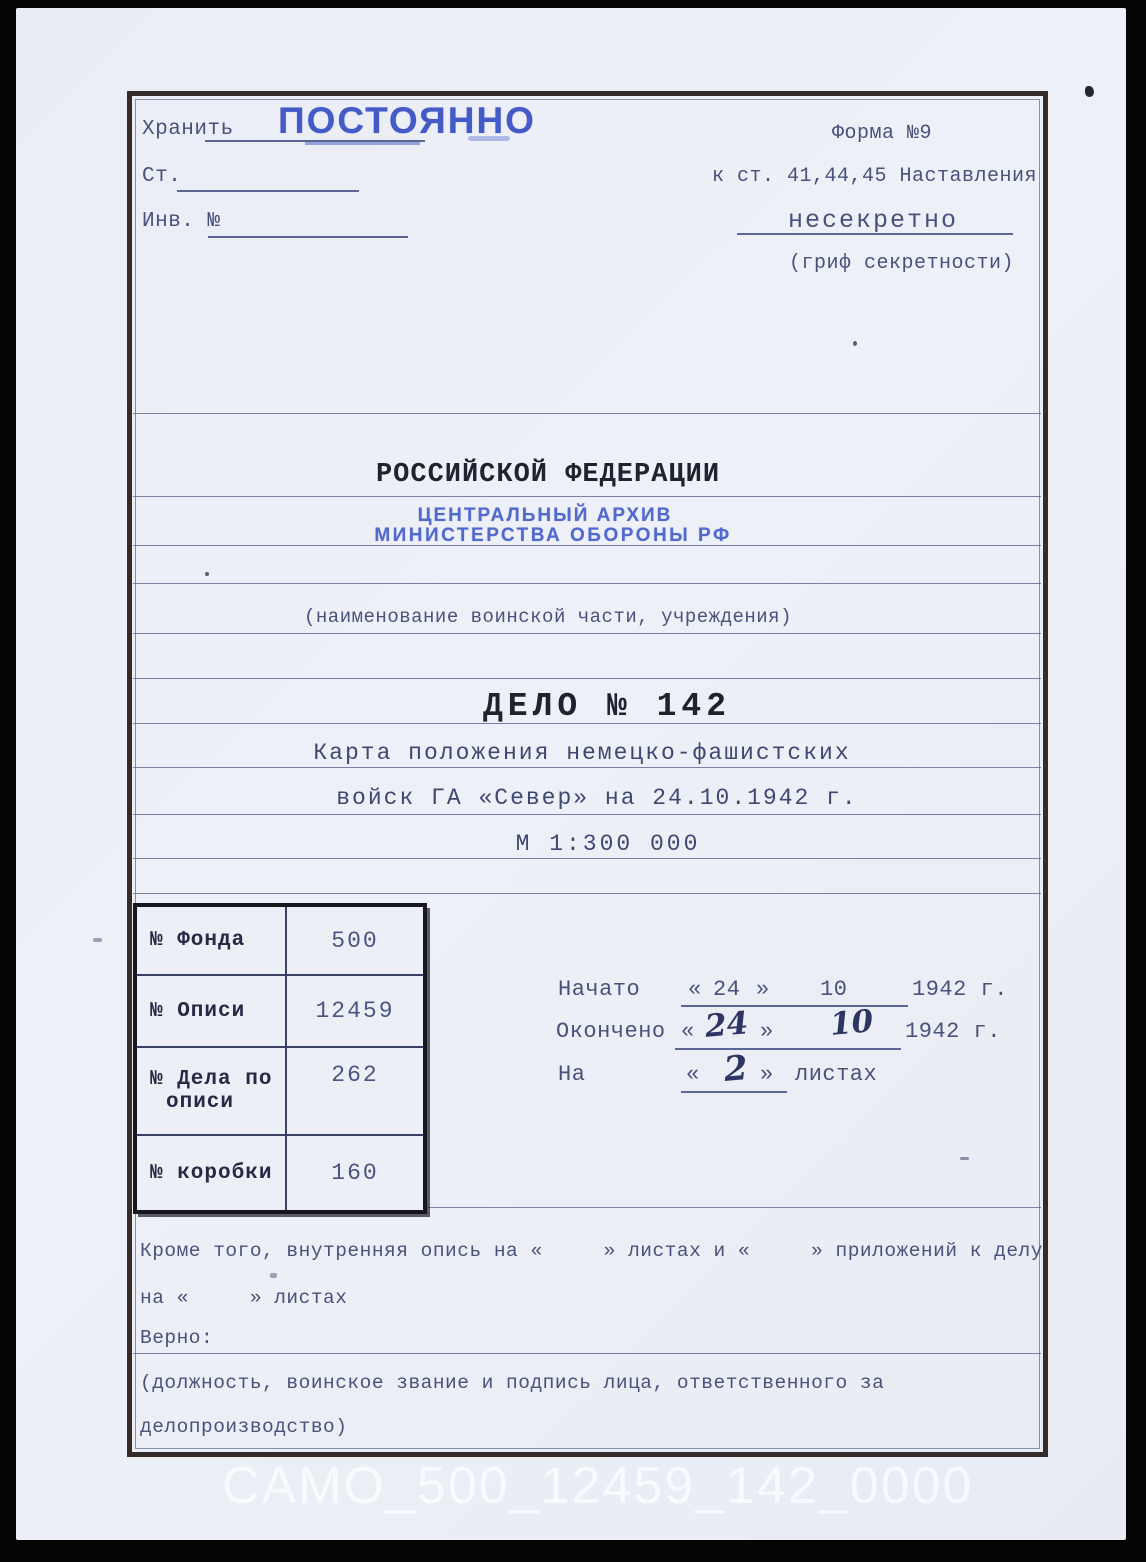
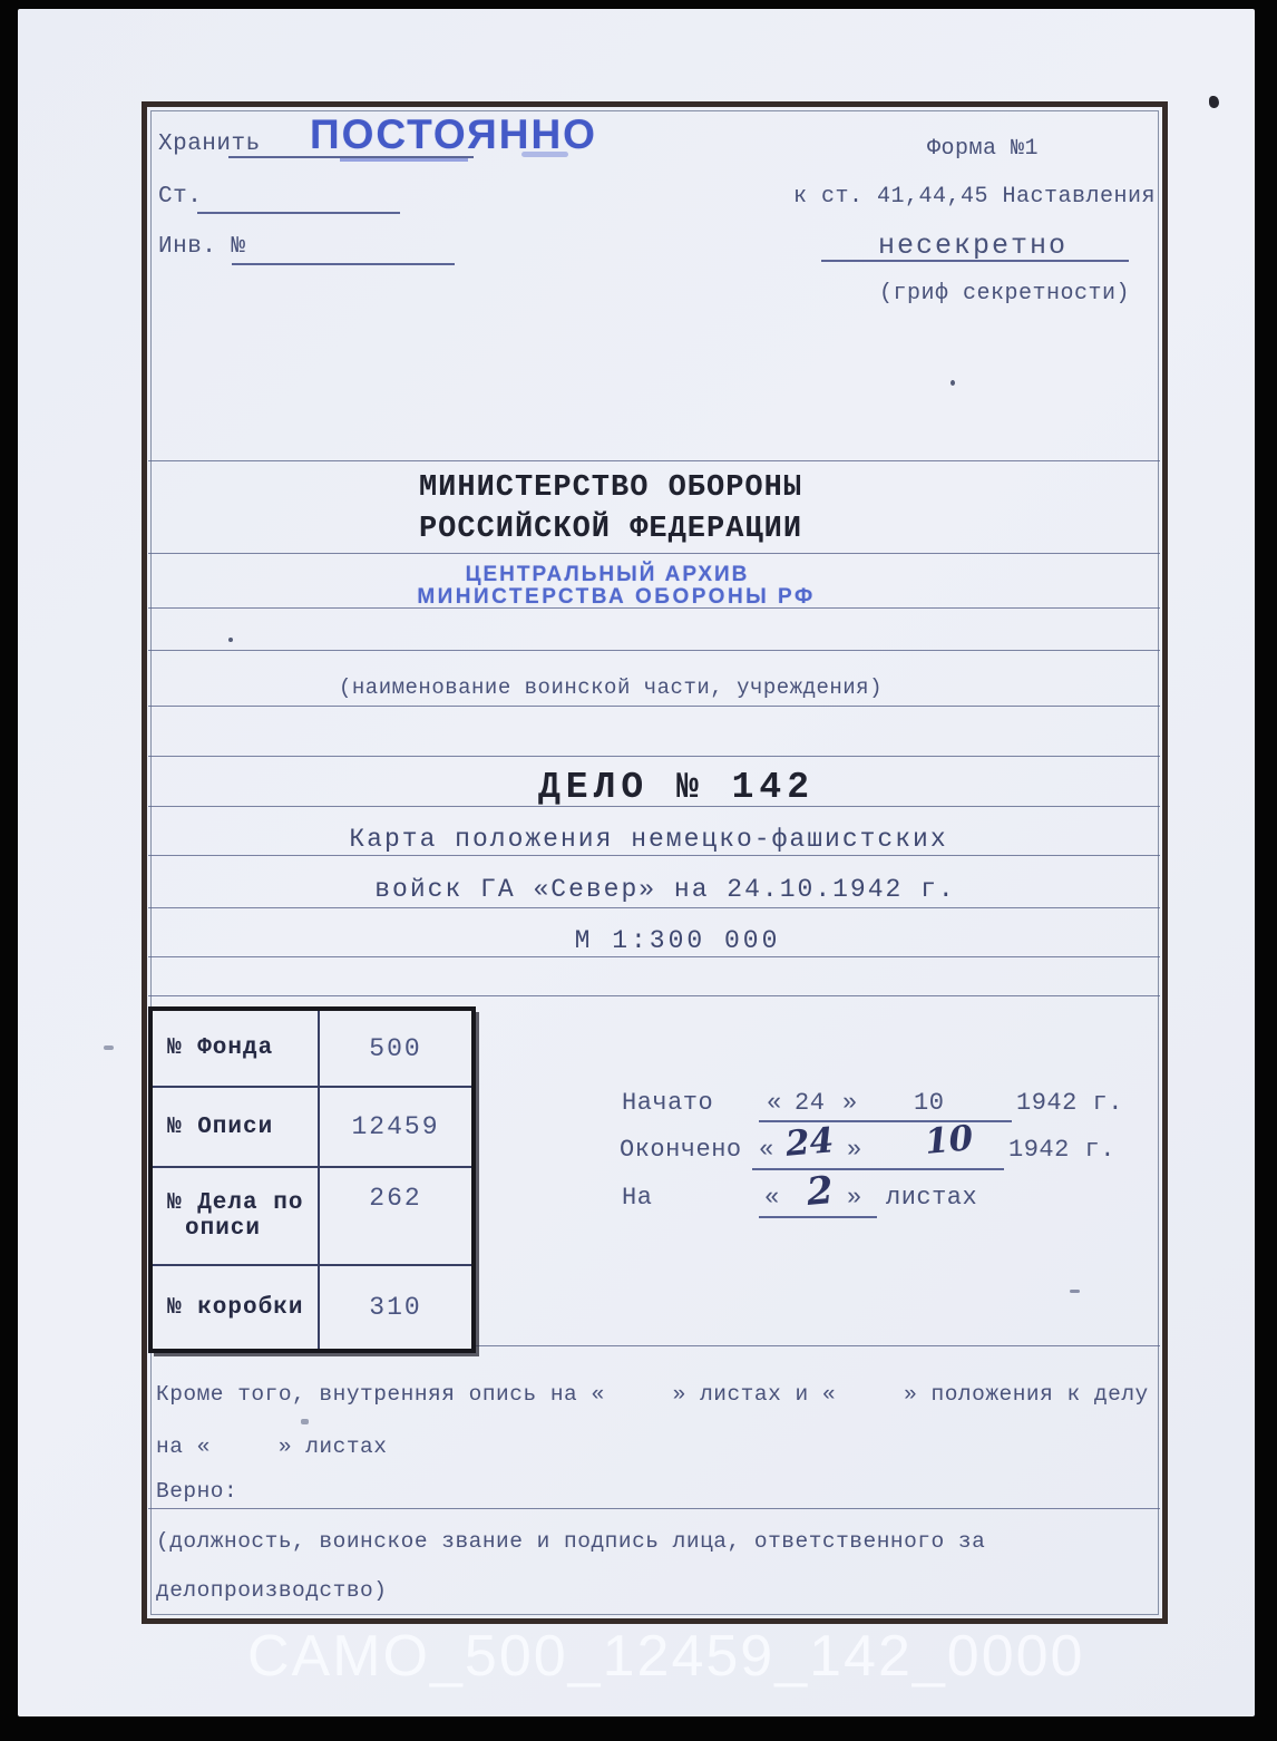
  Хранить
  ПОСТОЯННО
  Ст.
  Инв. №
- Форма №9
+ Форма №1
  к ст. 41,44,45 Наставления
  несекретно
  (гриф секретности)
+ МИНИСТЕРСТВО ОБОРОНЫ
  РОССИЙСКОЙ ФЕДЕРАЦИИ
  ЦЕНТРАЛЬНЫЙ АРХИВ
  МИНИСТЕРСТВА ОБОРОНЫ РФ
  (наименование воинской части, учреждения)
  ДЕЛО № 142
  Карта положения немецко-фашистских
  войск ГА «Север» на 24.10.1942 г.
  М 1:300 000
  № Фонда
  500
  № Описи
  12459
  № Дела по
  описи
  262
  № коробки
- 160
+ 310
  Начато
  «
  24
  »
  10
  1942 г.
  Окончено
  «
  »
  1942 г.
  На
  «
  »
  листах
- Кроме того, внутренняя опись на « » листах и « » приложений к делу
+ Кроме того, внутренняя опись на « » листах и « » положения к делу
  на « » листах
  Верно:
  (должность, воинское звание и подпись лица, ответственного за
  делопроизводство)
